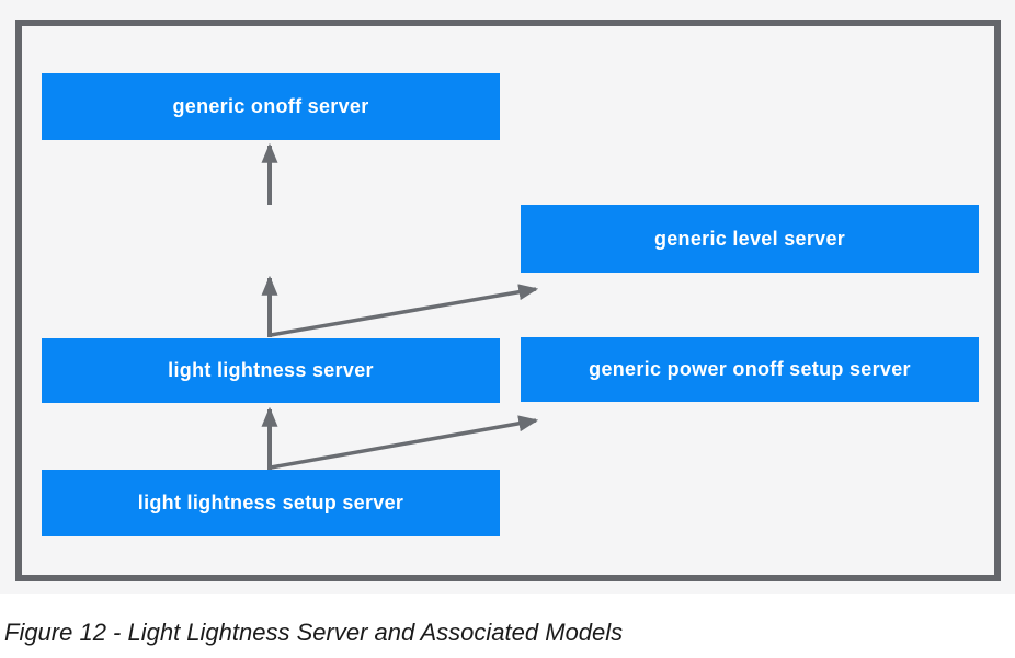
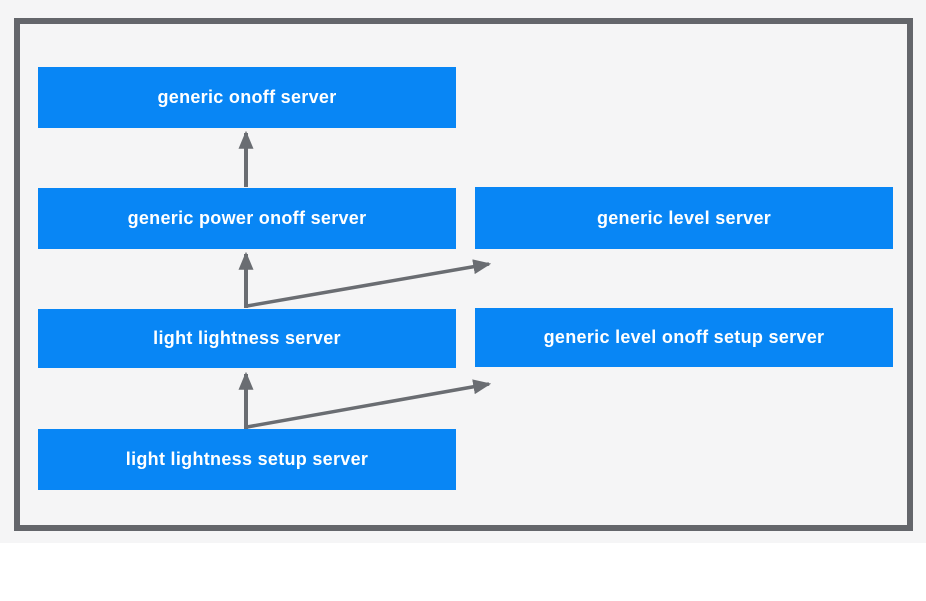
  generic onoff server
+ generic power onoff server
  generic level server
  light lightness server
- generic power onoff setup server
+ generic level onoff setup server
  light lightness setup server
- Figure 12 - Light Lightness Server and Associated Models
